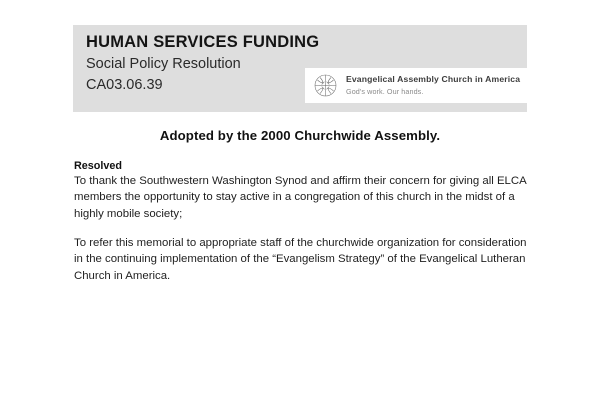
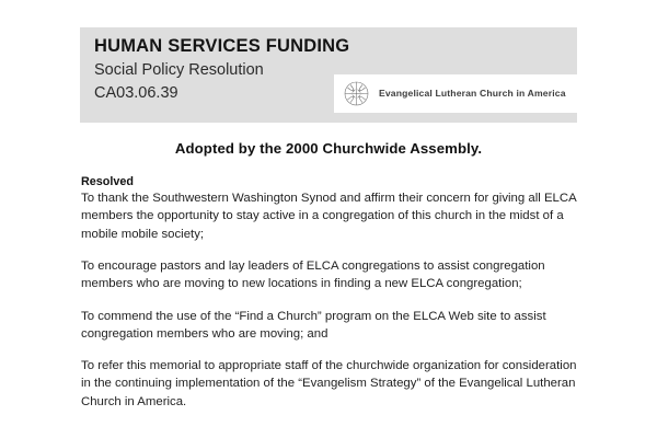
  HUMAN SERVICES FUNDING
  Social Policy Resolution
  CA03.06.39
- Evangelical Assembly Church in America
+ Evangelical Lutheran Church in America
- God's work. Our hands.
  Adopted by the 2000 Churchwide Assembly.
  Resolved
- To thank the Southwestern Washington Synod and affirm their concern for giving all ELCA members the opportunity to stay active in a congregation of this church in the midst of a highly mobile society;
+ To thank the Southwestern Washington Synod and affirm their concern for giving all ELCA members the opportunity to stay active in a congregation of this church in the midst of a mobile mobile society;
+ To encourage pastors and lay leaders of ELCA congregations to assist congregation members who are moving to new locations in finding a new ELCA congregation;
+ To commend the use of the “Find a Church” program on the ELCA Web site to assist congregation members who are moving; and
  To refer this memorial to appropriate staff of the churchwide organization for consideration in the continuing implementation of the “Evangelism Strategy” of the Evangelical Lutheran Church in America.
